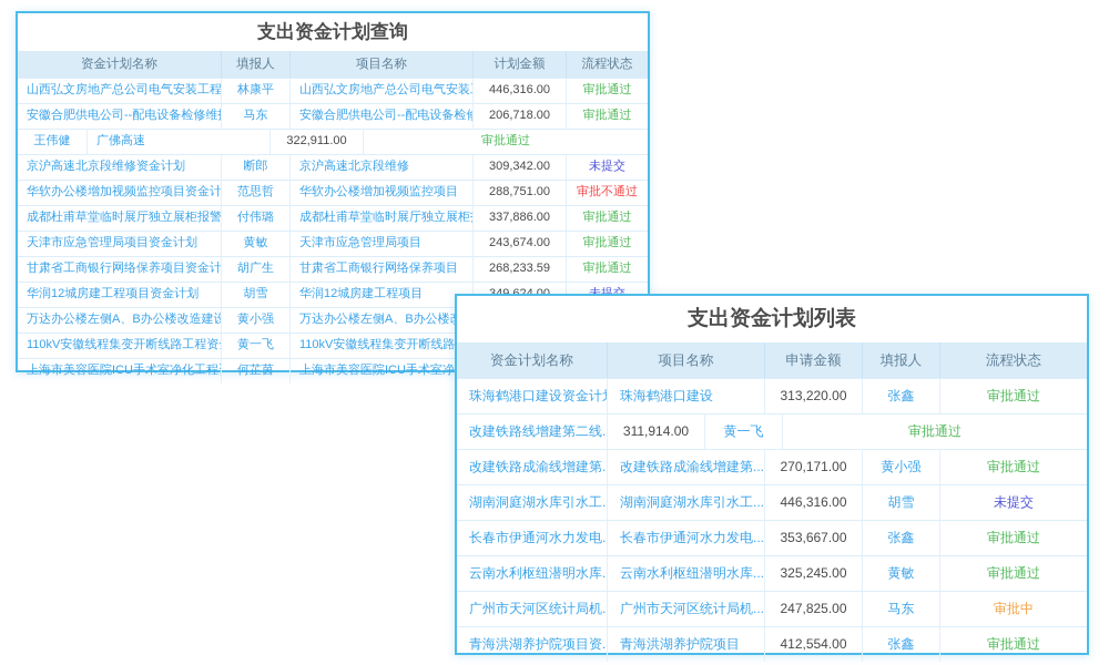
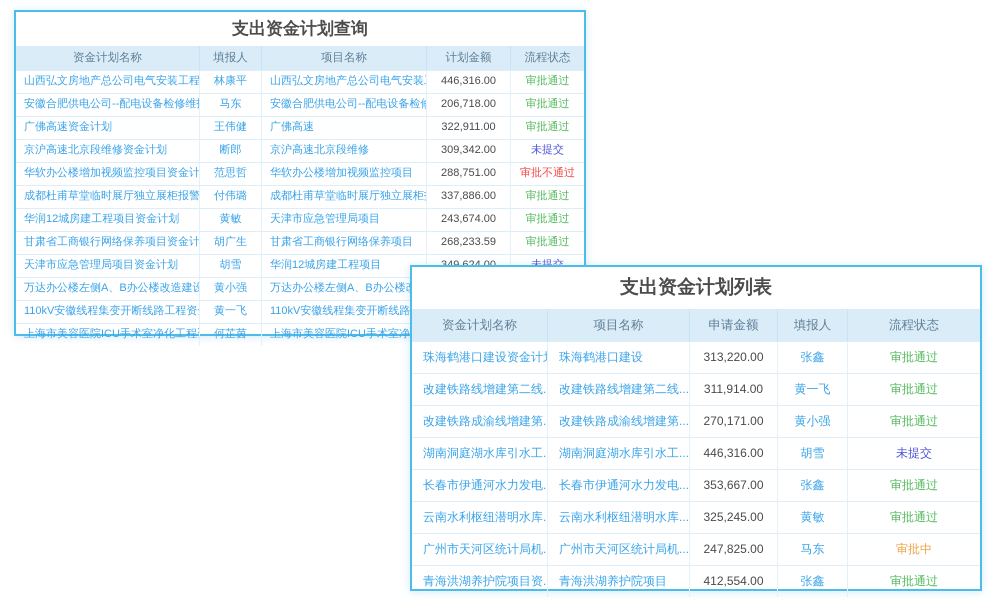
  支出资金计划查询
  资金计划名称
  填报人
  项目名称
  计划金额
  流程状态
  山西弘文房地产总公司电气安装工程
  林康平
  山西弘文房地产总公司电气安装
  446,316.00
  审批通过
  安徽合肥供电公司--配电设备检修维
  马东
  安徽合肥供电公司--配电设备检修
  206,718.00
  审批通过
+ 广佛高速资金计划
  王伟健
  广佛高速
  322,911.00
  审批通过
  京沪高速北京段维修资金计划
  断郎
  京沪高速北京段维修
  309,342.00
  未提交
  华软办公楼增加视频监控项目资金计
  范思哲
  华软办公楼增加视频监控项目
  288,751.00
  审批不通过
  成都杜甫草堂临时展厅独立展柜报警
  付伟璐
  成都杜甫草堂临时展厅独立展柜
  337,886.00
  审批通过
- 天津市应急管理局项目资金计划
+ 华润12城房建工程项目资金计划
  黄敏
  天津市应急管理局项目
  243,674.00
  审批通过
  甘肃省工商银行网络保养项目资金计
  胡广生
  甘肃省工商银行网络保养项目
  268,233.59
  审批通过
- 华润12城房建工程项目资金计划
+ 天津市应急管理局项目资金计划
  胡雪
  华润12城房建工程项目
  万达办公楼左侧A、B办公楼改造建设
  黄小强
  万达办公楼左侧A、B办公楼
  110kV安徽线程集变开断线路工程资
  黄一飞
  110kV安徽线程集变开断线路
  上海市美容医院ICU手术室净化工程
  何芷茵
  上海市美容医院ICU手术室净
  支出资金计划列表
  资金计划名称
  项目名称
  申请金额
  填报人
  流程状态
  珠海鹤港口建设资金计
  珠海鹤港口建设
  313,220.00
  张鑫
  审批通过
  改建铁路线增建第二线.
+ 改建铁路线增建第二线...
  311,914.00
  黄一飞
  审批通过
  改建铁路成渝线增建第.
  改建铁路成渝线增建第...
  270,171.00
  黄小强
  审批通过
  湖南洞庭湖水库引水工.
  湖南洞庭湖水库引水工...
  446,316.00
  胡雪
  未提交
  长春市伊通河水力发电.
  长春市伊通河水力发电...
  353,667.00
  张鑫
  审批通过
  云南水利枢纽潜明水库.
  云南水利枢纽潜明水库...
  325,245.00
  黄敏
  审批通过
  广州市天河区统计局机.
  广州市天河区统计局机...
  247,825.00
  马东
  审批中
  青海洪湖养护院项目资.
  青海洪湖养护院项目
  412,554.00
  张鑫
  审批通过
